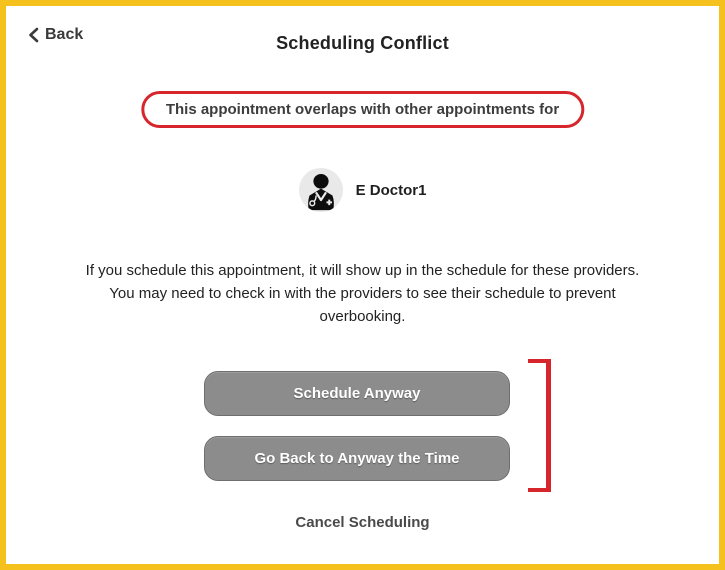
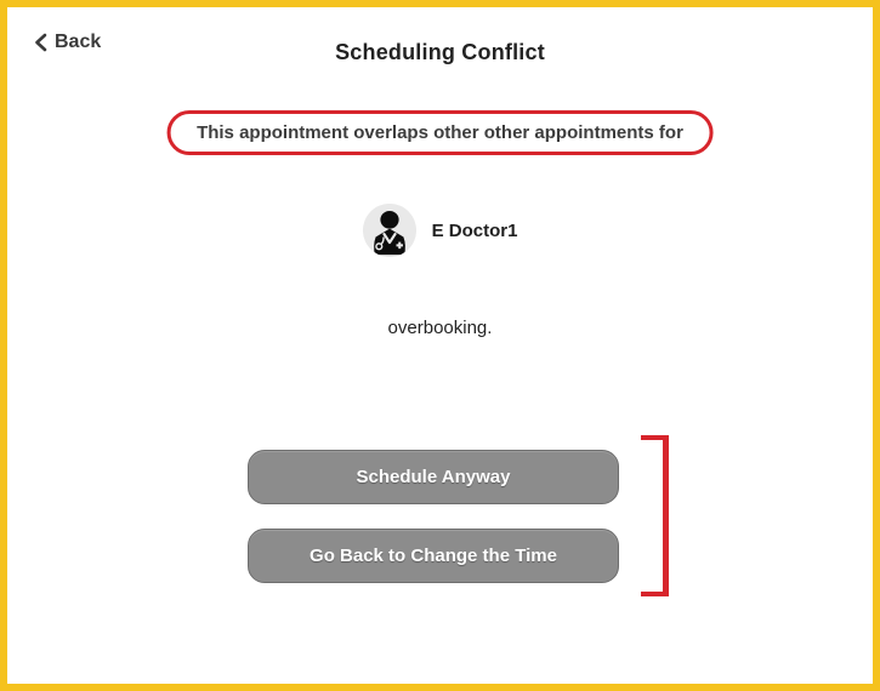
  Back
  Scheduling Conflict
- This appointment overlaps with other appointments for
+ This appointment overlaps other other appointments for
  E Doctor1
- If you schedule this appointment, it will show up in the schedule for these providers.
- You may need to check in with the providers to see their schedule to prevent
  overbooking.
  Schedule Anyway
- Go Back to Anyway the Time
+ Go Back to Change the Time
- Cancel Scheduling
